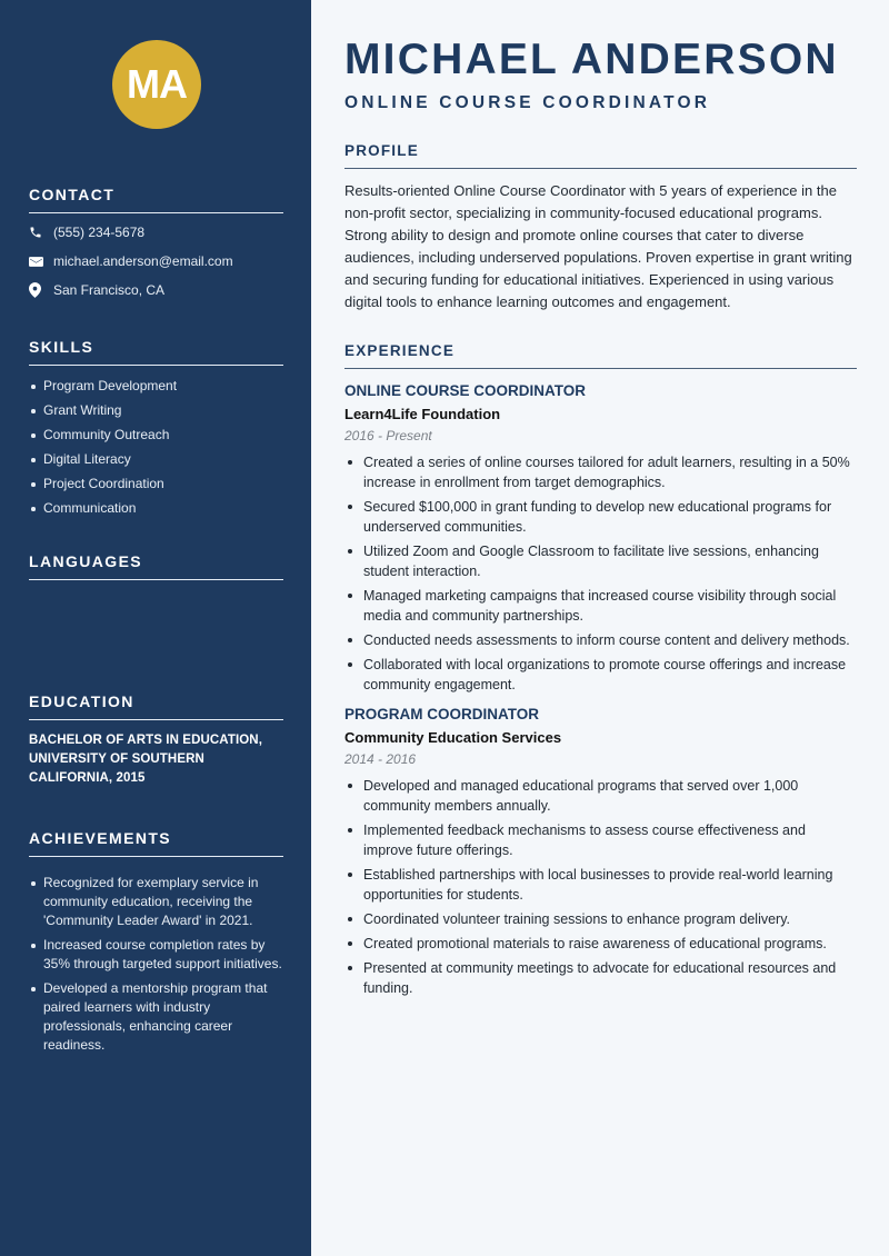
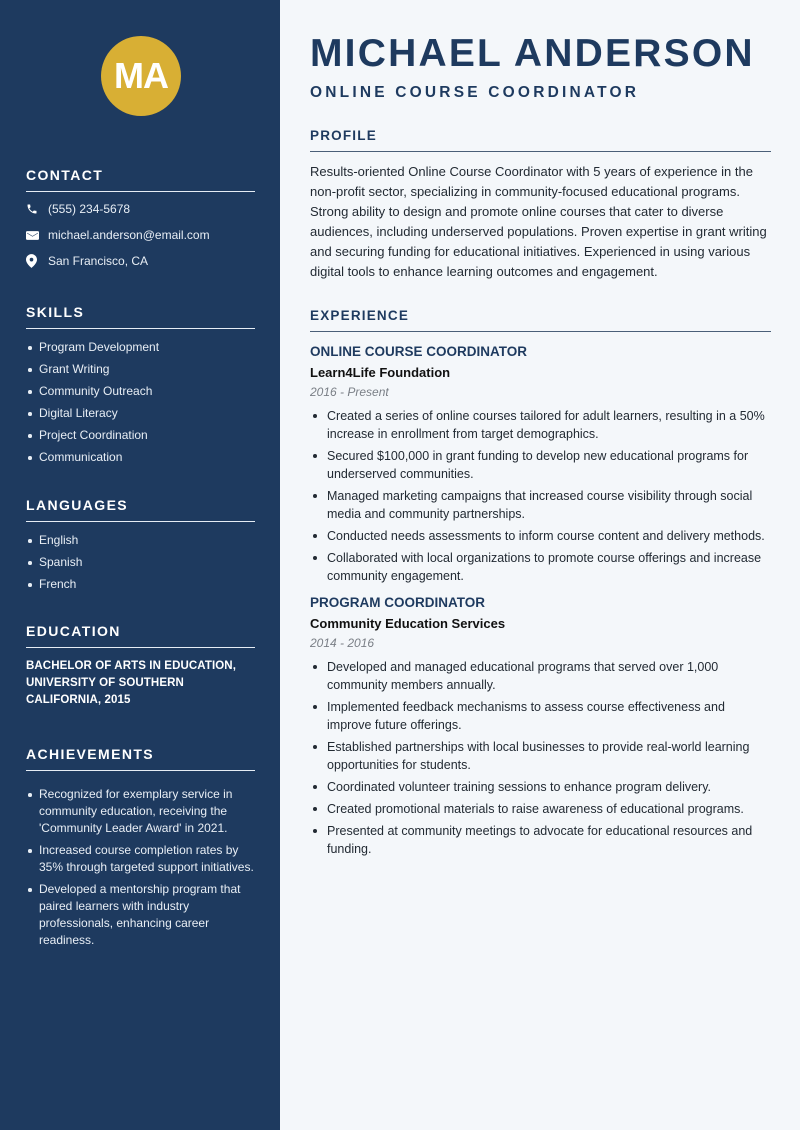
  MA
  CONTACT
  (555) 234-5678
  michael.anderson@email.com
  San Francisco, CA
  SKILLS
  Program Development
  Grant Writing
  Community Outreach
  Digital Literacy
  Project Coordination
  Communication
  LANGUAGES
+ English
+ Spanish
+ French
  EDUCATION
  BACHELOR OF ARTS IN EDUCATION, UNIVERSITY OF SOUTHERN CALIFORNIA, 2015
  ACHIEVEMENTS
  Recognized for exemplary service in community education, receiving the 'Community Leader Award' in 2021.
  Increased course completion rates by 35% through targeted support initiatives.
  Developed a mentorship program that paired learners with industry professionals, enhancing career readiness.
  MICHAEL ANDERSON
  ONLINE COURSE COORDINATOR
  PROFILE
  Results-oriented Online Course Coordinator with 5 years of experience in the non-profit sector, specializing in community-focused educational programs. Strong ability to design and promote online courses that cater to diverse audiences, including underserved populations. Proven expertise in grant writing and securing funding for educational initiatives. Experienced in using various digital tools to enhance learning outcomes and engagement.
  EXPERIENCE
  ONLINE COURSE COORDINATOR
  Learn4Life Foundation
  2016 - Present
  Created a series of online courses tailored for adult learners, resulting in a 50% increase in enrollment from target demographics.
  Secured $100,000 in grant funding to develop new educational programs for underserved communities.
- Utilized Zoom and Google Classroom to facilitate live sessions, enhancing student interaction.
  Managed marketing campaigns that increased course visibility through social media and community partnerships.
  Conducted needs assessments to inform course content and delivery methods.
  Collaborated with local organizations to promote course offerings and increase community engagement.
  PROGRAM COORDINATOR
  Community Education Services
  2014 - 2016
  Developed and managed educational programs that served over 1,000 community members annually.
  Implemented feedback mechanisms to assess course effectiveness and improve future offerings.
  Established partnerships with local businesses to provide real-world learning opportunities for students.
  Coordinated volunteer training sessions to enhance program delivery.
  Created promotional materials to raise awareness of educational programs.
  Presented at community meetings to advocate for educational resources and funding.
